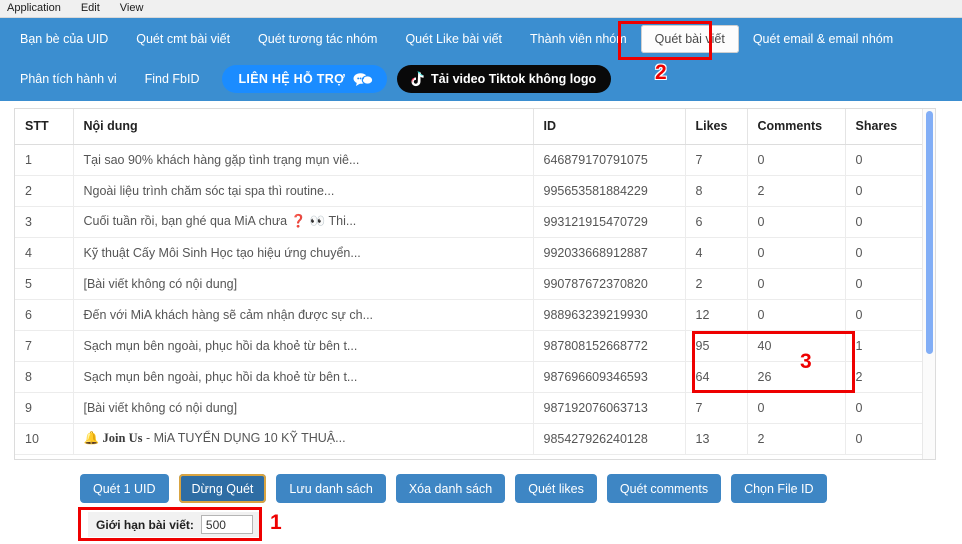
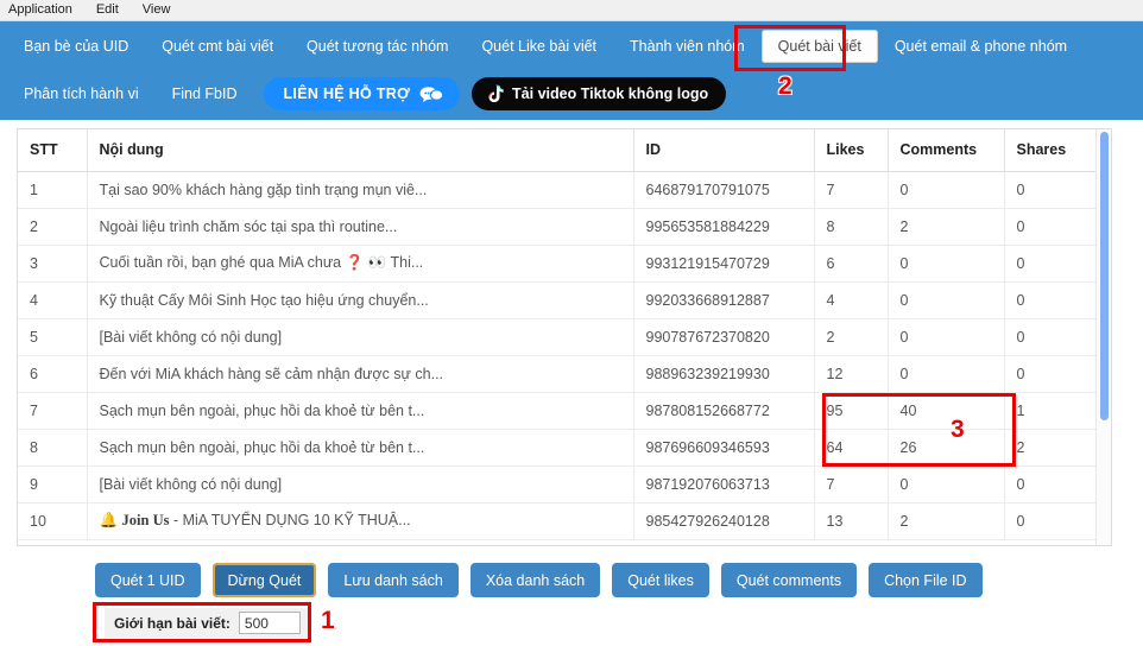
  Application
  Edit
  View
  Bạn bè của UID
  Quét cmt bài viết
  Quét tương tác nhóm
  Quét Like bài viết
  Thành viên nhóm
  Quét bài viết
- Quét email & email nhóm
+ Quét email & phone nhóm
  Phân tích hành vi
  Find FbID
  LIÊN HỆ HỖ TRỢ
  Tải video Tiktok không logo
  STT	Nội dung	ID	Likes	Comments	Shares
  1	Tại sao 90% khách hàng gặp tình trạng mụn viê...	646879170791075	7	0	0
  2	Ngoài liệu trình chăm sóc tại spa thì routine...	995653581884229	8	2	0
  3	Cuối tuần rồi, bạn ghé qua MiA chưa ❓ 👀 Thi...	993121915470729	6	0	0
  4	Kỹ thuật Cấy Môi Sinh Học tạo hiệu ứng chuyển...	992033668912887	4	0	0
  5	[Bài viết không có nội dung]	990787672370820	2	0	0
  6	Đến với MiA khách hàng sẽ cảm nhận được sự ch...	988963239219930	12	0	0
  7	Sạch mụn bên ngoài, phục hồi da khoẻ từ bên t...	987808152668772	95	40	1
  8	Sạch mụn bên ngoài, phục hồi da khoẻ từ bên t...	987696609346593	64	26	2
  9	[Bài viết không có nội dung]	987192076063713	7	0	0
  10	🔔 Join Us - MiA TUYỂN DỤNG 10 KỸ THUẬ...	985427926240128	13	2	0
  Quét 1 UID
  Dừng Quét
  Lưu danh sách
  Xóa danh sách
  Quét likes
  Quét comments
  Chọn File ID
  Giới hạn bài viết:
  500
  1
  2
  3
